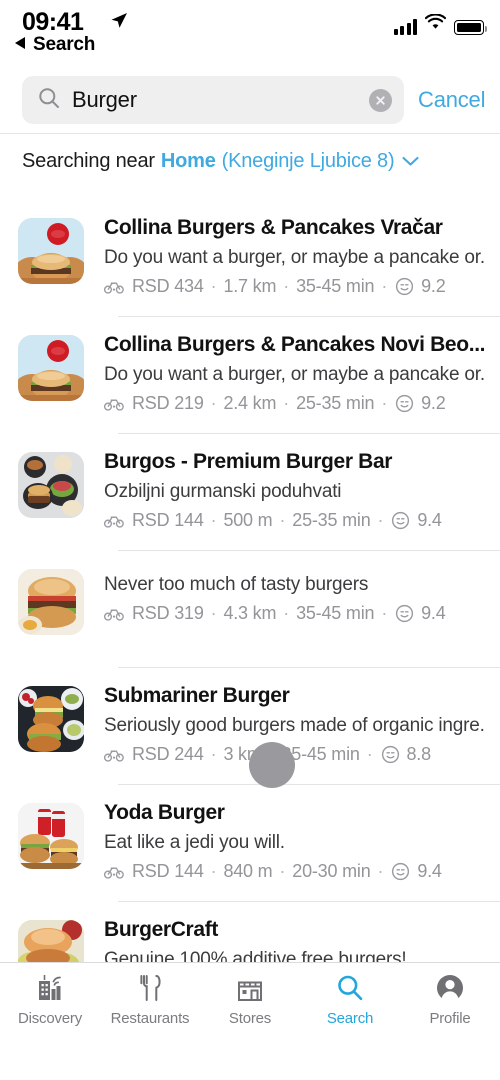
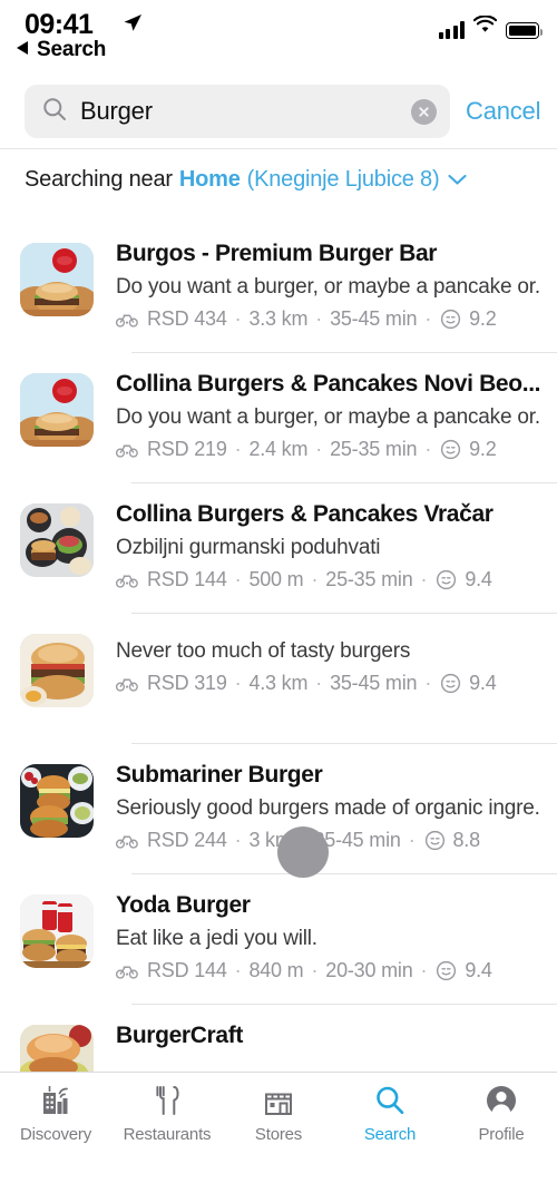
  09:41
  Search
  Burger
  Cancel
  Searching near
  Home
  (Kneginje Ljubice 8)
- Collina Burgers & Pancakes Vračar
+ Burgos - Premium Burger Bar
  Do you want a burger, or maybe a pancake or.
  RSD 434
  ·
- 1.7 km
+ 3.3 km
  ·
  35-45 min
  ·
  9.2
  Collina Burgers & Pancakes Novi Beo...
  Do you want a burger, or maybe a pancake or.
  RSD 219
  ·
  2.4 km
  ·
  25-35 min
  ·
  9.2
- Burgos - Premium Burger Bar
+ Collina Burgers & Pancakes Vračar
  Ozbiljni gurmanski poduhvati
  RSD 144
  ·
  500 m
  ·
  25-35 min
  ·
  9.4
  Never too much of tasty burgers
  RSD 319
  ·
  4.3 km
  ·
  35-45 min
  ·
  9.4
  Submariner Burger
  Seriously good burgers made of organic ingre.
  RSD 244
  ·
  5-45 min
  ·
  8.8
  Yoda Burger
  Eat like a jedi you will.
  RSD 144
  ·
  840 m
  ·
  20-30 min
  ·
  9.4
  BurgerCraft
- Genuine 100% additive free burgers!
  Discovery
  Restaurants
  Stores
  Search
  Profile
